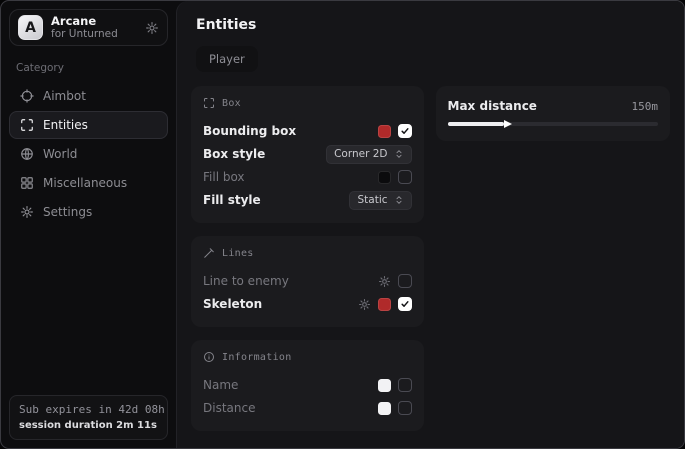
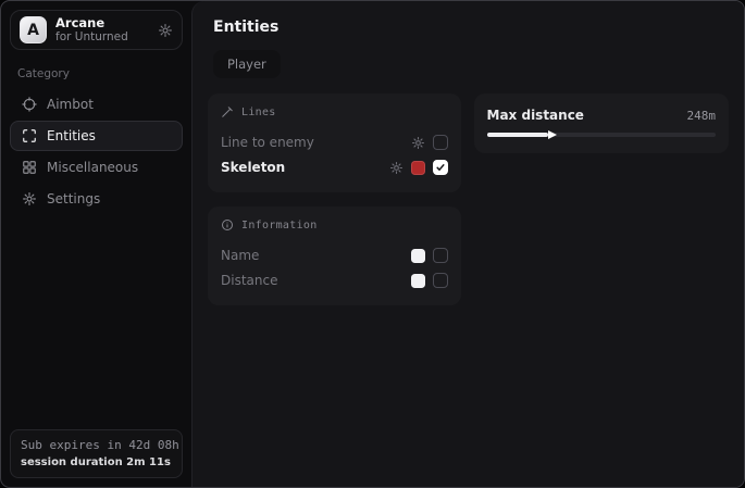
  A
  Arcane
  for Unturned
  Category
  Aimbot
  Entities
- World
  Miscellaneous
  Settings
  Sub expires in 42d 08h
  session duration 2m 11s
  Entities
  Player
- Box
- Bounding box
- Box style
- Corner 2D
- Fill box
- Fill style
- Static
  Lines
  Line to enemy
  Skeleton
  Information
  Name
  Distance
  Max distance
- 150m
+ 248m
